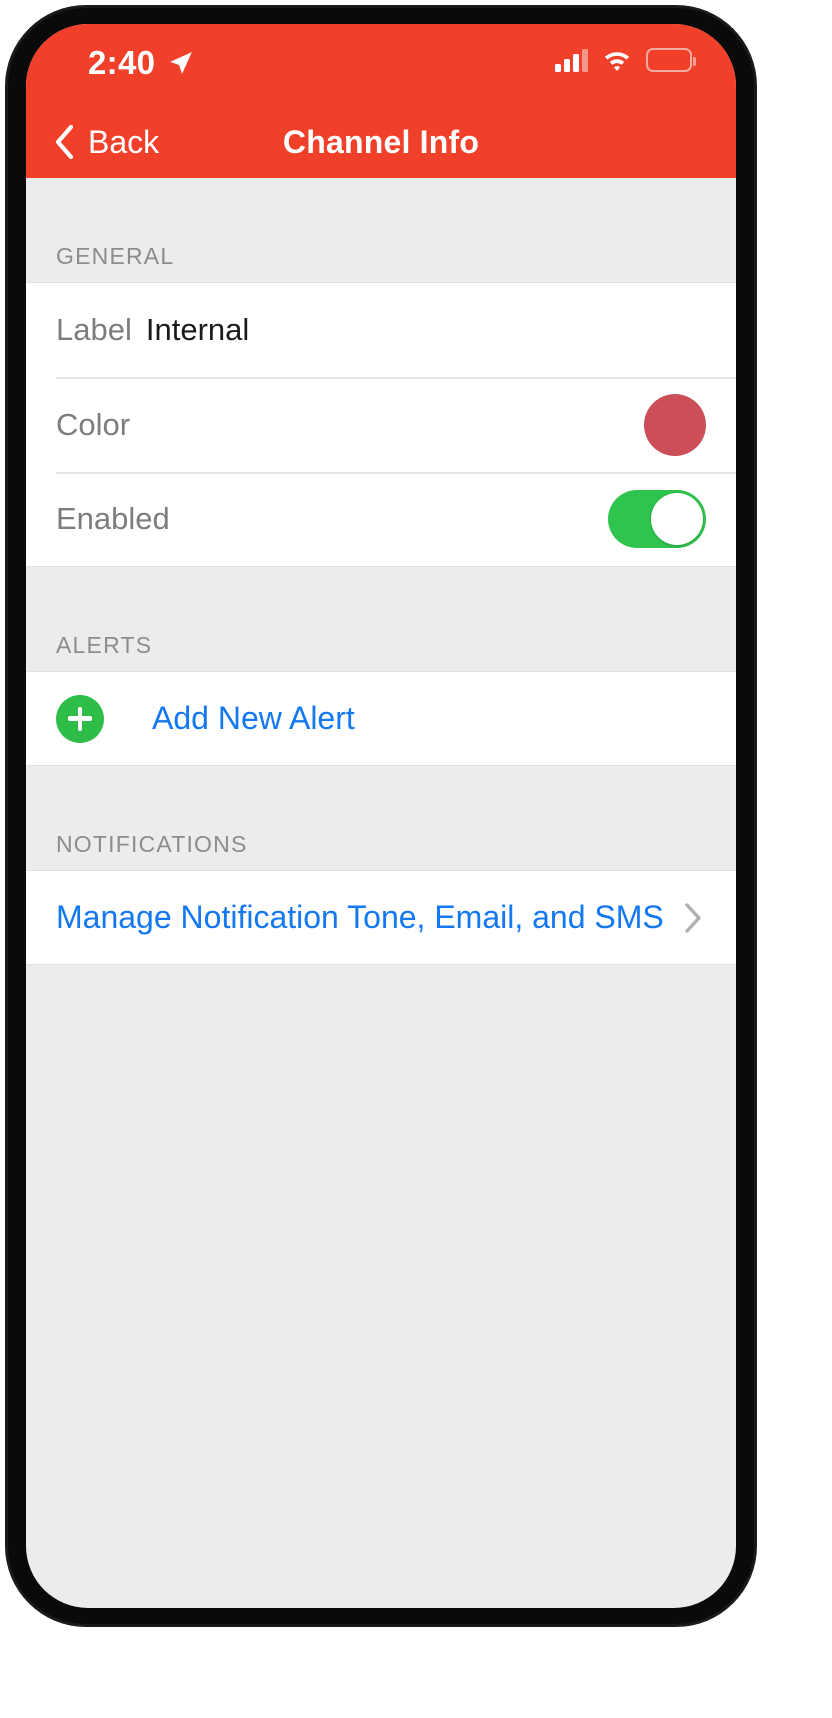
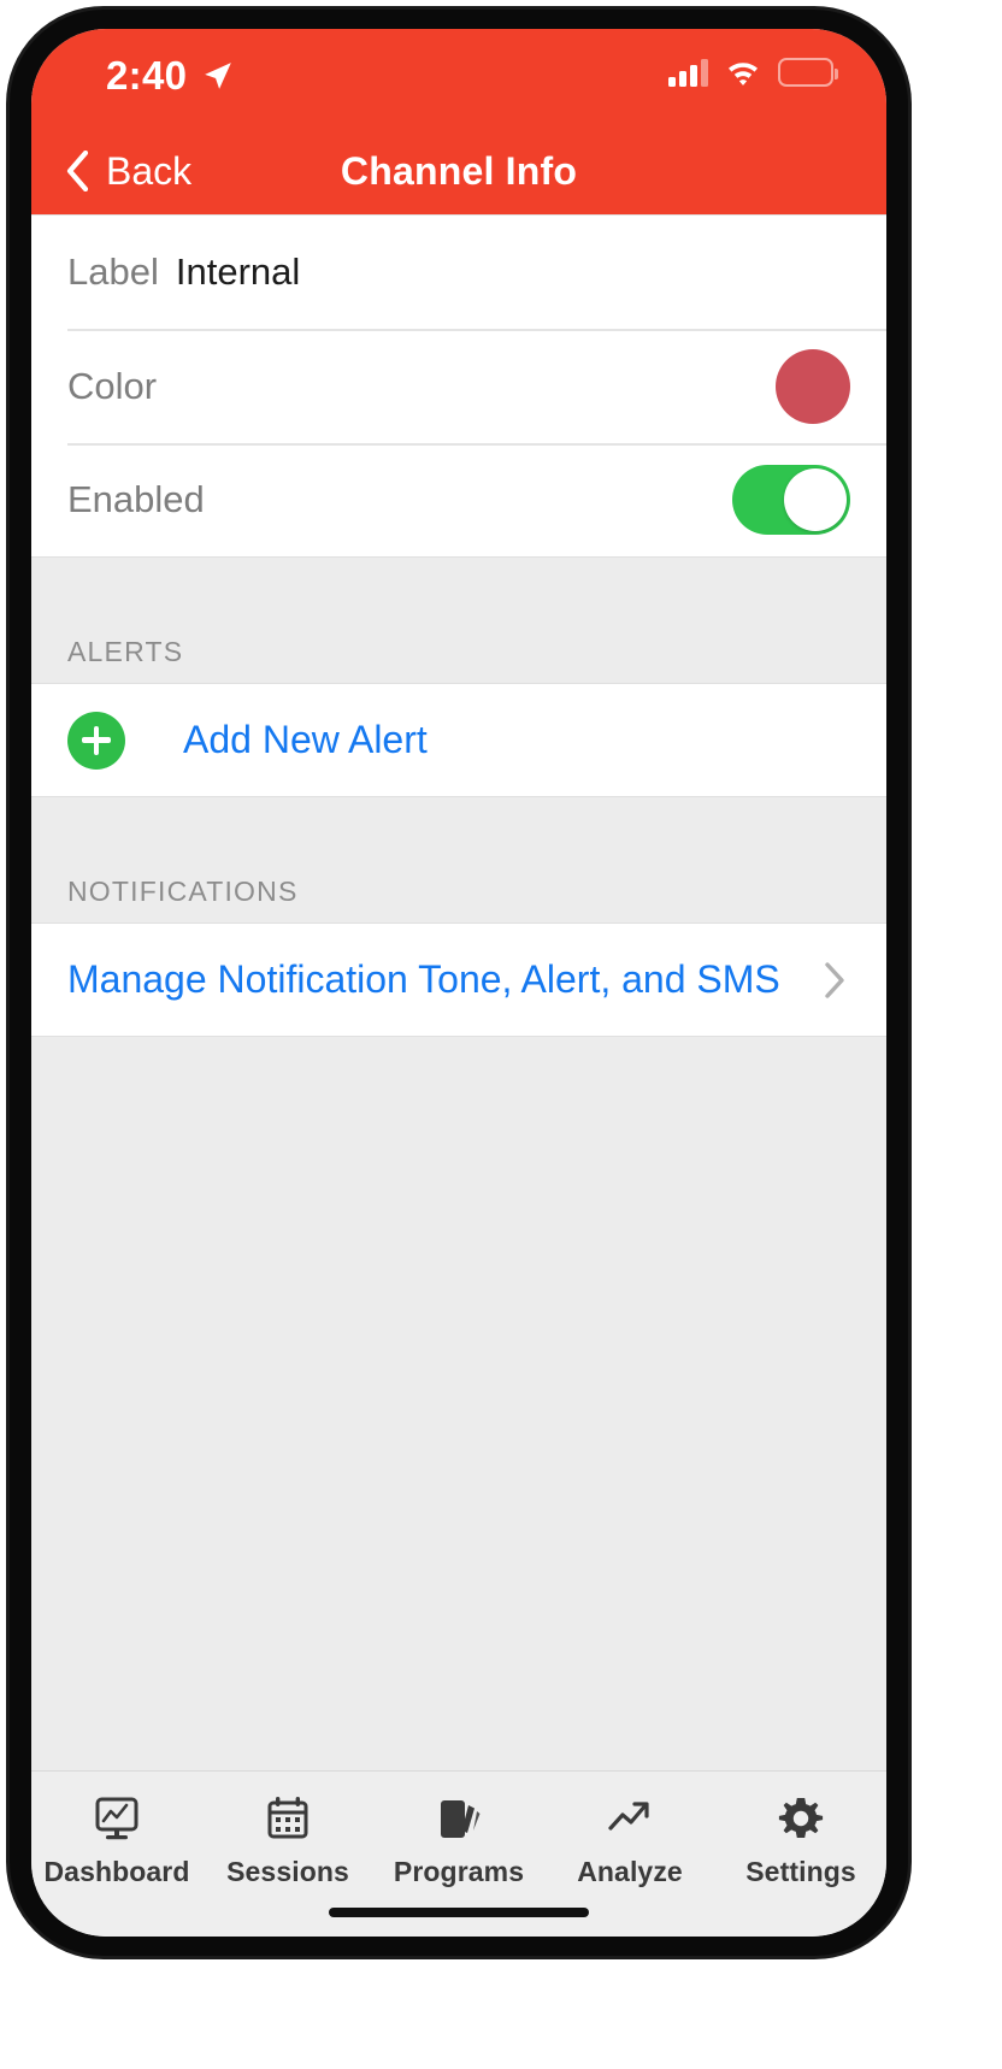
  2:40
  Back
  Channel Info
- GENERAL
  Label
  Internal
  Color
  Enabled
  ALERTS
  Add New Alert
  NOTIFICATIONS
- Manage Notification Tone, Email, and SMS
+ Manage Notification Tone, Alert, and SMS
+ Dashboard
+ Sessions
+ Programs
+ Analyze
+ Settings
